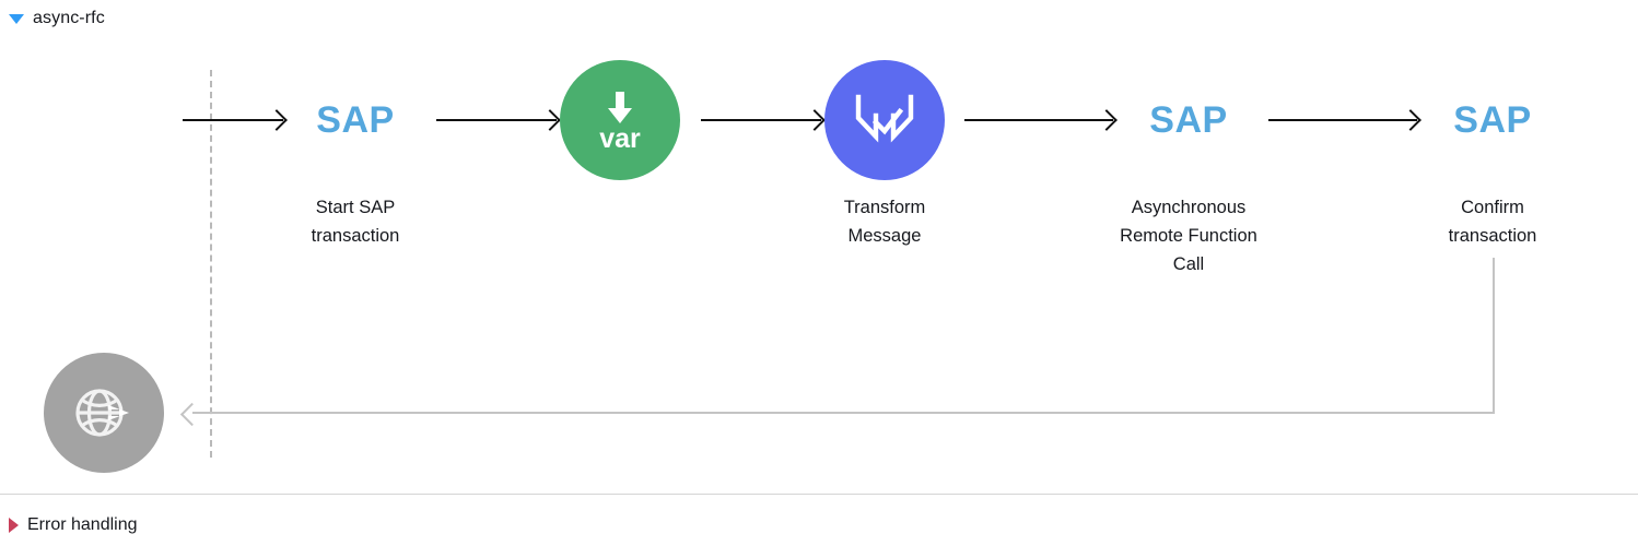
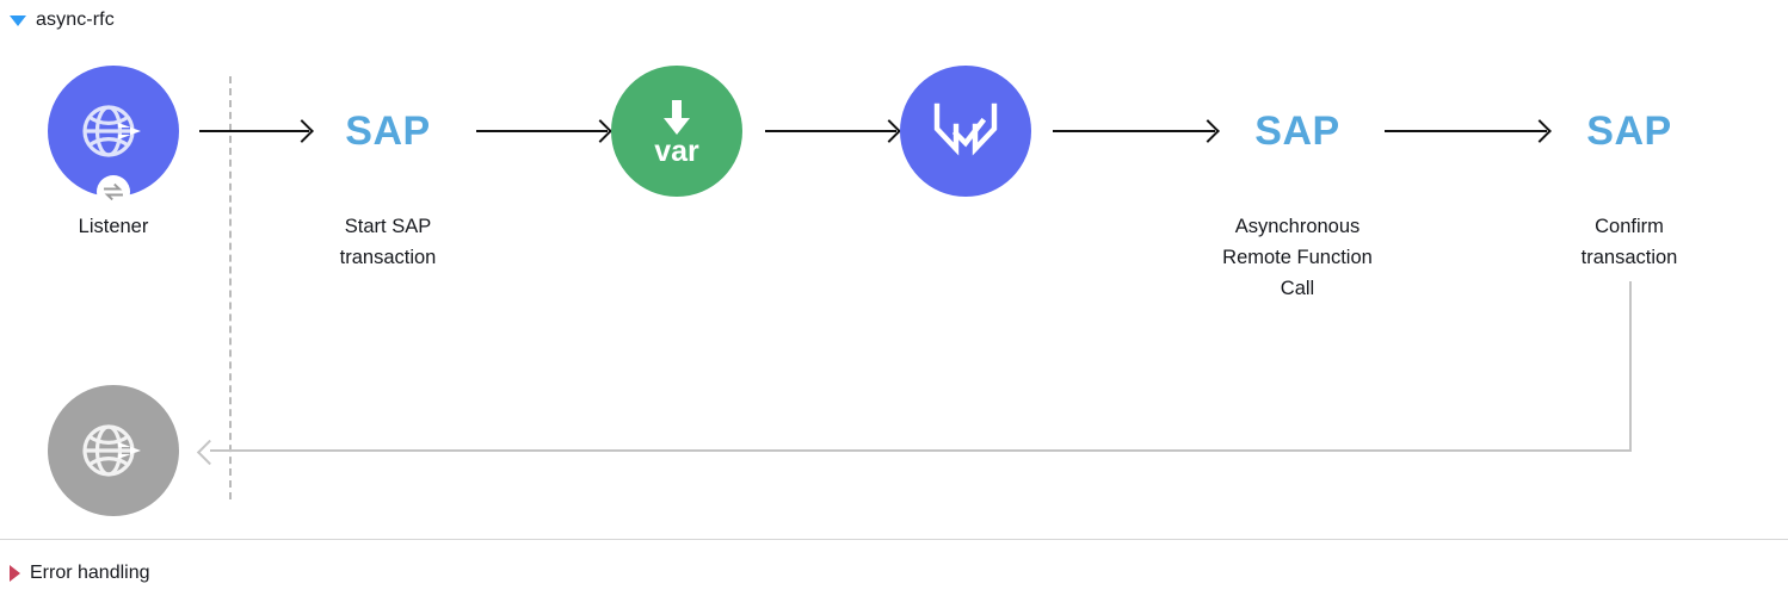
  async-rfc
+ Listener
  SAP
  Start SAP
  transaction
  var
- Transform
- Message
  SAP
  Asynchronous
  Remote Function
  Call
  SAP
  Confirm
  transaction
  Error handling
